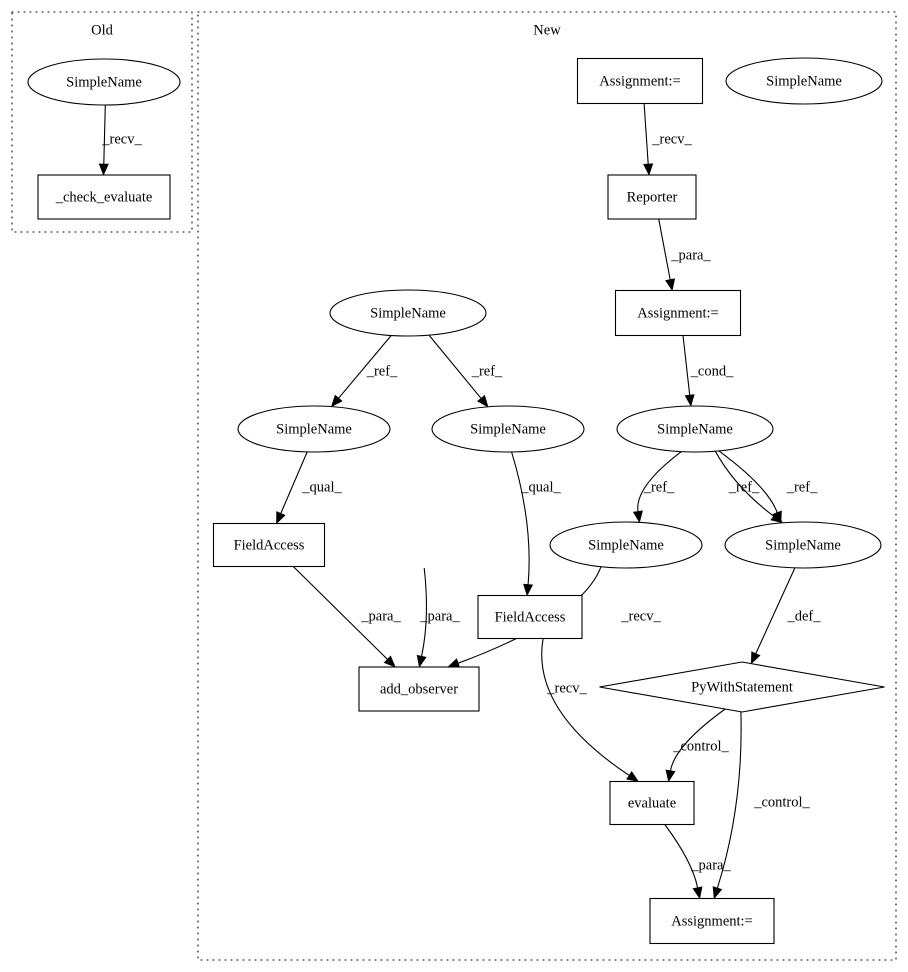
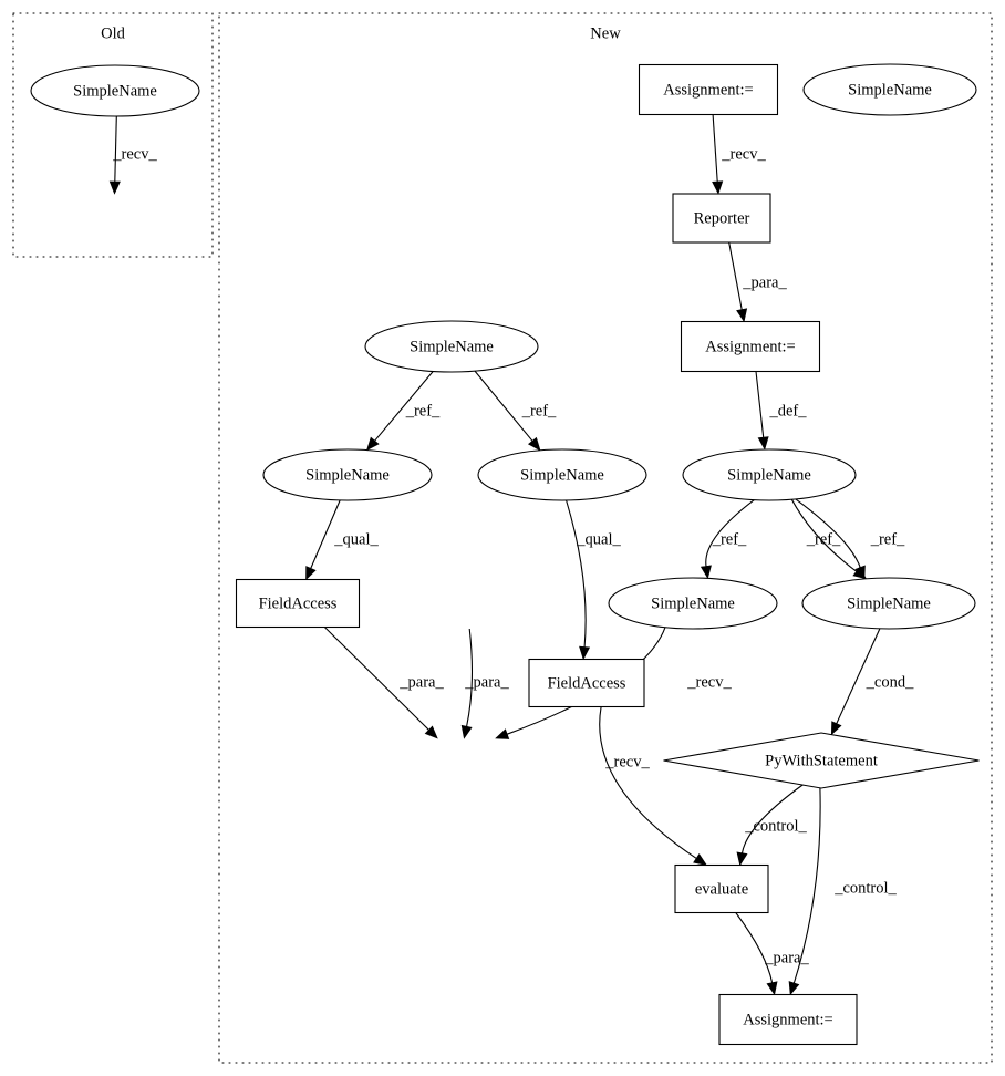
  Old
  New
  SimpleName
- _check_evaluate
  Assignment:=
  SimpleName
  Reporter
  Assignment:=
  SimpleName
  SimpleName
  SimpleName
  SimpleName
  FieldAccess
  FieldAccess
  SimpleName
  SimpleName
- add_observer
  PyWithStatement
  evaluate
  Assignment:=
  _recv_
  _recv_
  _para_
- _cond_
+ _def_
  _ref_
  _ref_
  _qual_
  _qual_
  _ref_
  _ref_
  _ref_
  _para_
  _para_
  _recv_
  _recv_
- _def_
+ _cond_
  _control_
  _control_
  _para_
